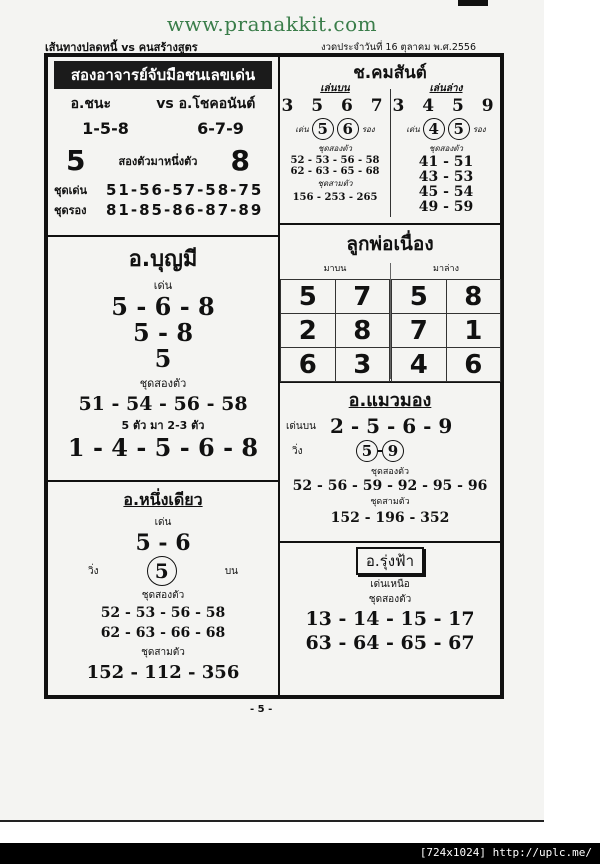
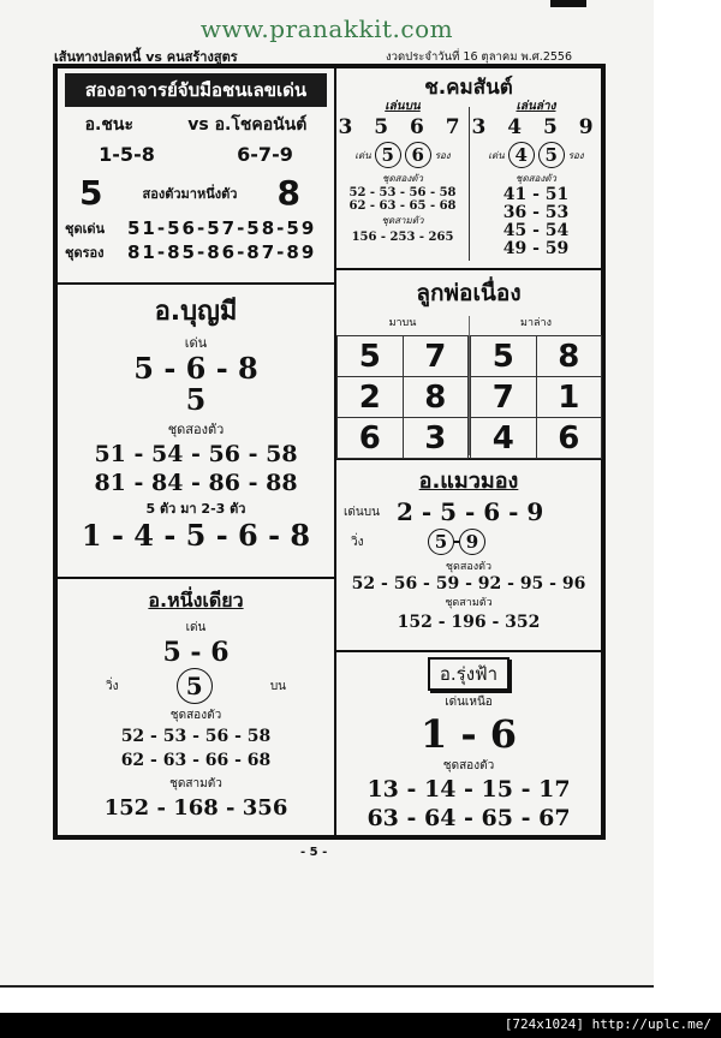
  www.pranakkit.com
  เส้นทางปลดหนี้ vs คนสร้างสูตร
  งวดประจำวันที่ 16 ตุลาคม พ.ศ.2556
  สองอาจารย์จับมือชนเลขเด่น
  อ.ชนะ
  vs อ.โชคอนันต์
  1-5-8
  6-7-9
  5
  สองตัวมาหนึ่งตัว
  8
  ชุดเด่น
- 51-56-57-58-75
+ 51-56-57-58-59
  ชุดรอง
  81-85-86-87-89
  ช.คมสันต์
  เล่นบน
  3 5 6 7
  เด่น
  5
  6
  รอง
  ชุดสองตัว
  52 - 53 - 56 - 58
  62 - 63 - 65 - 68
  ชุดสามตัว
  156 - 253 - 265
  เล่นล่าง
  3 4 5 9
  เด่น
  4
  5
  รอง
  ชุดสองตัว
  41 - 51
- 43 - 53
+ 36 - 53
  45 - 54
  49 - 59
  อ.บุญมี
  เด่น
  5 - 6 - 8
- 5 - 8
  5
  ชุดสองตัว
  51 - 54 - 56 - 58
+ 81 - 84 - 86 - 88
  5 ตัว มา 2-3 ตัว
  1 - 4 - 5 - 6 - 8
  ลูกพ่อเนื่อง
  มาบน
  5	7
  2	8
  6	3
  มาล่าง
  5	8
  7	1
  4	6
  อ.แมวมอง
  เด่นบน
  2 - 5 - 6 - 9
  วิ่ง
  5
  9
  ชุดสองตัว
  52 - 56 - 59 - 92 - 95 - 96
  ชุดสามตัว
  152 - 196 - 352
  อ.หนึ่งเดียว
  เด่น
  5 - 6
  วิ่ง
  5
  บน
  ชุดสองตัว
  52 - 53 - 56 - 58
  62 - 63 - 66 - 68
  ชุดสามตัว
- 152 - 112 - 356
+ 152 - 168 - 356
  อ.รุ่งฟ้า
  เด่นเหนือ
+ 1 - 6
  ชุดสองตัว
  13 - 14 - 15 - 17
  63 - 64 - 65 - 67
  - 5 -
  [724x1024] http://uplc.me/
